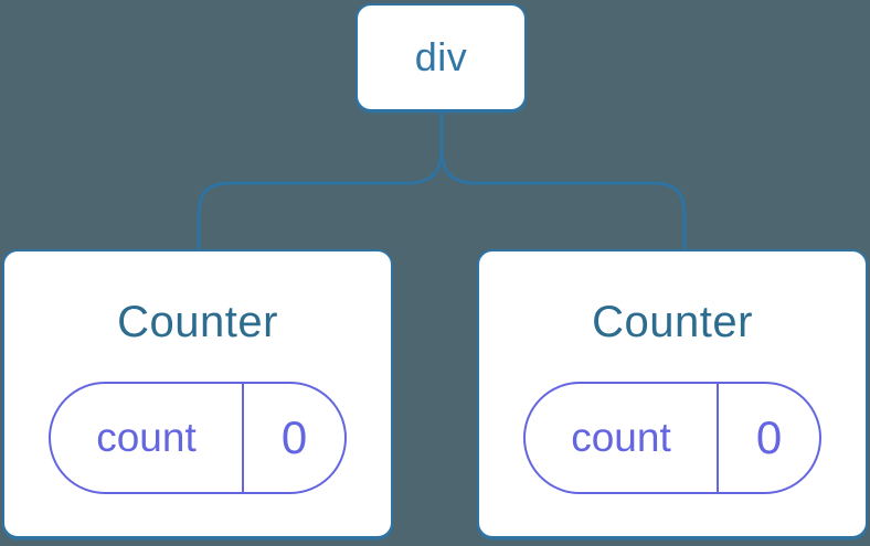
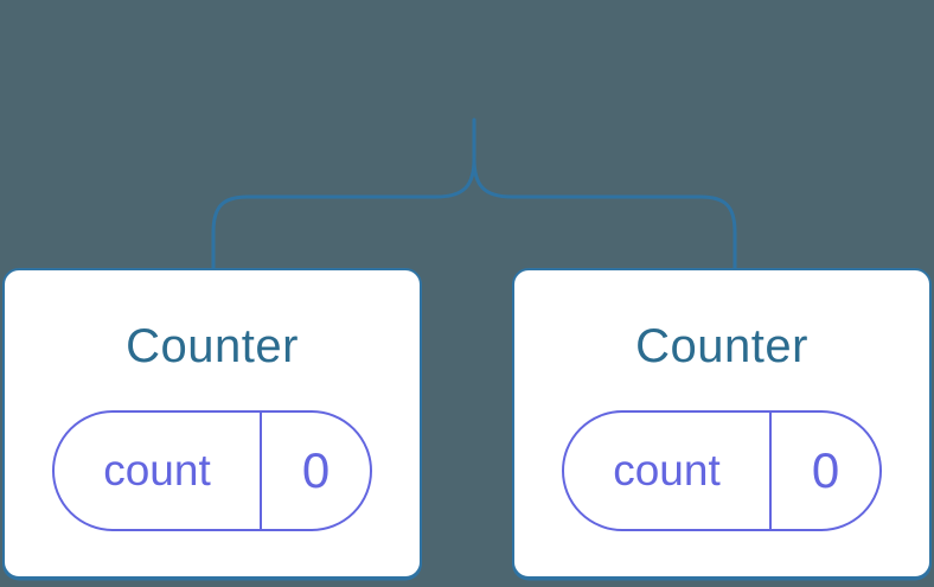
- div
  Counter
  count
  0
  Counter
  count
  0
